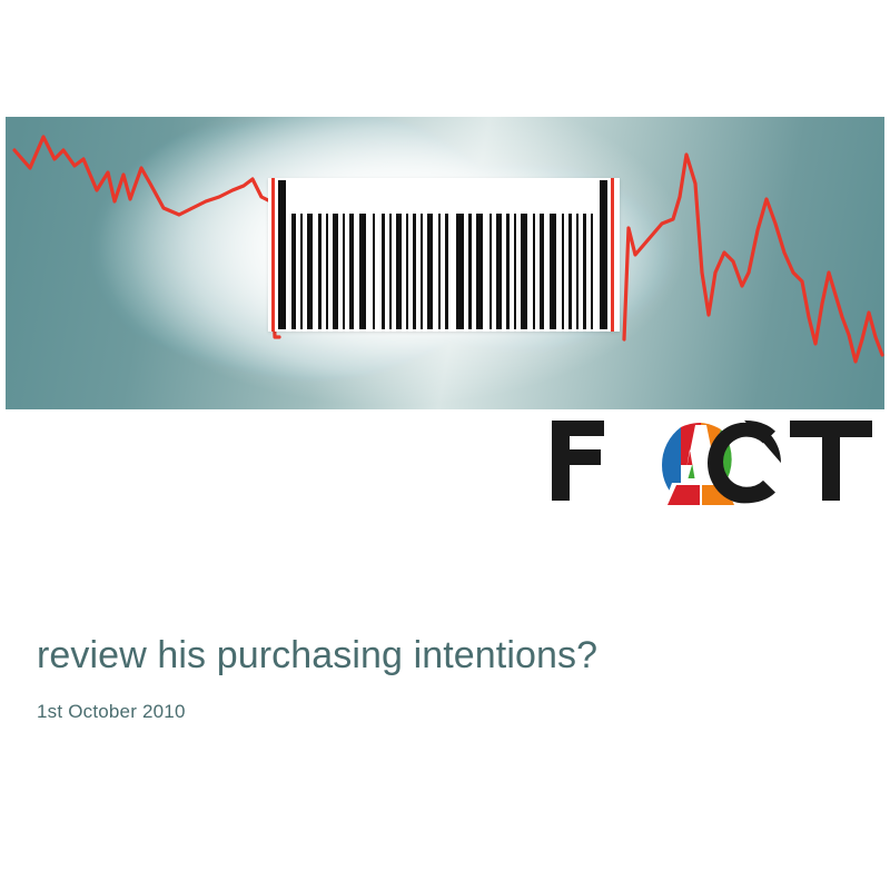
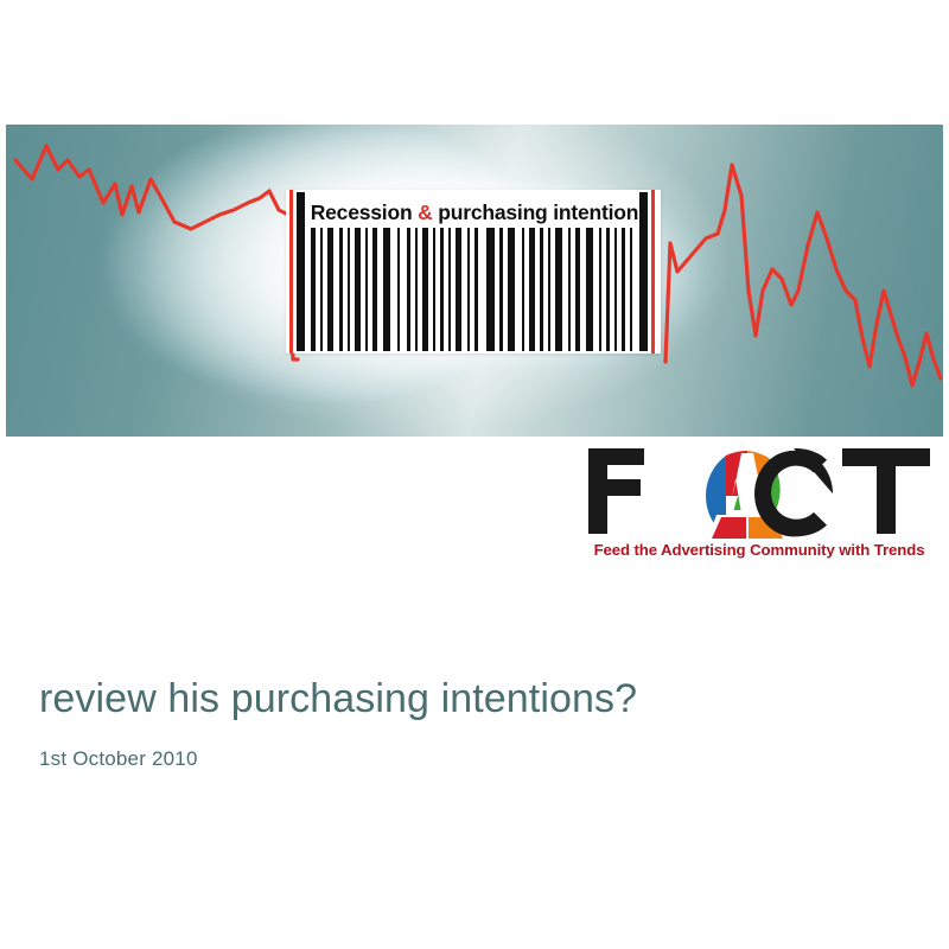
+ Recession & purchasing intention
+ Feed the Advertising Community with Trends
  review his purchasing intentions?
  1st October 2010
